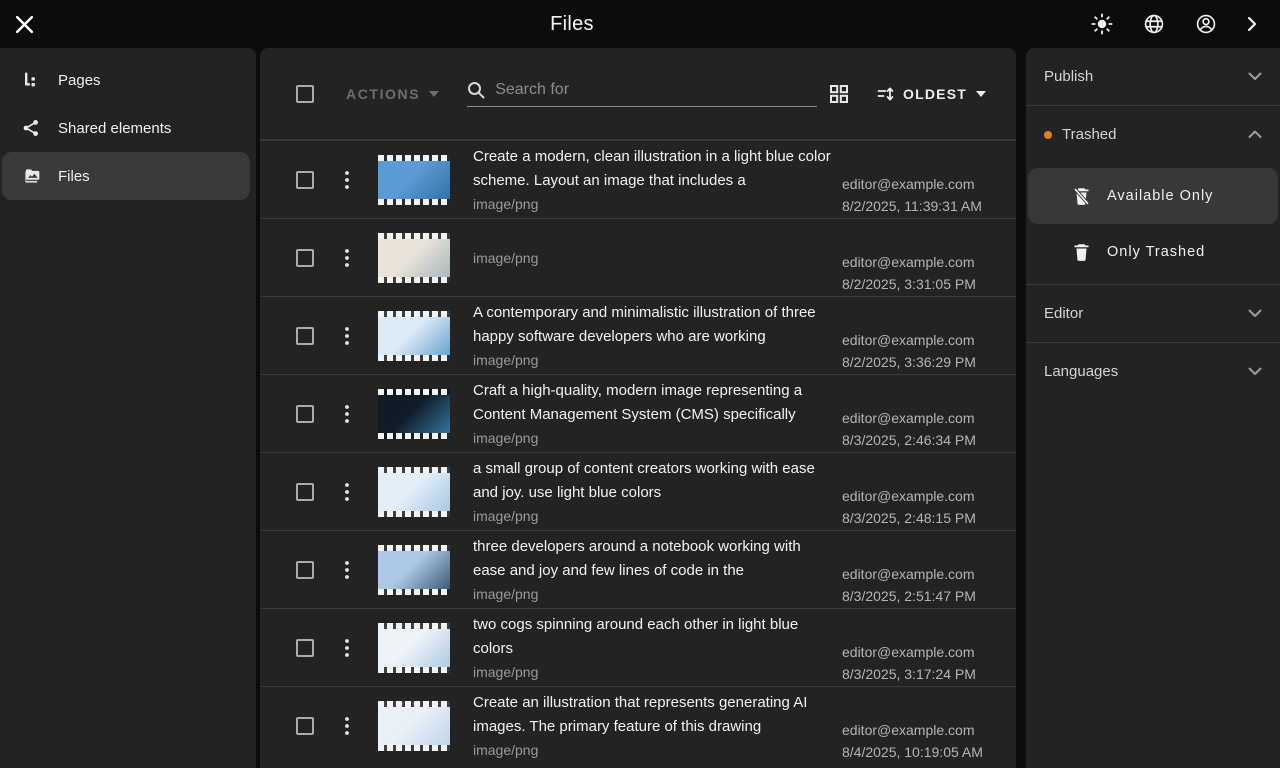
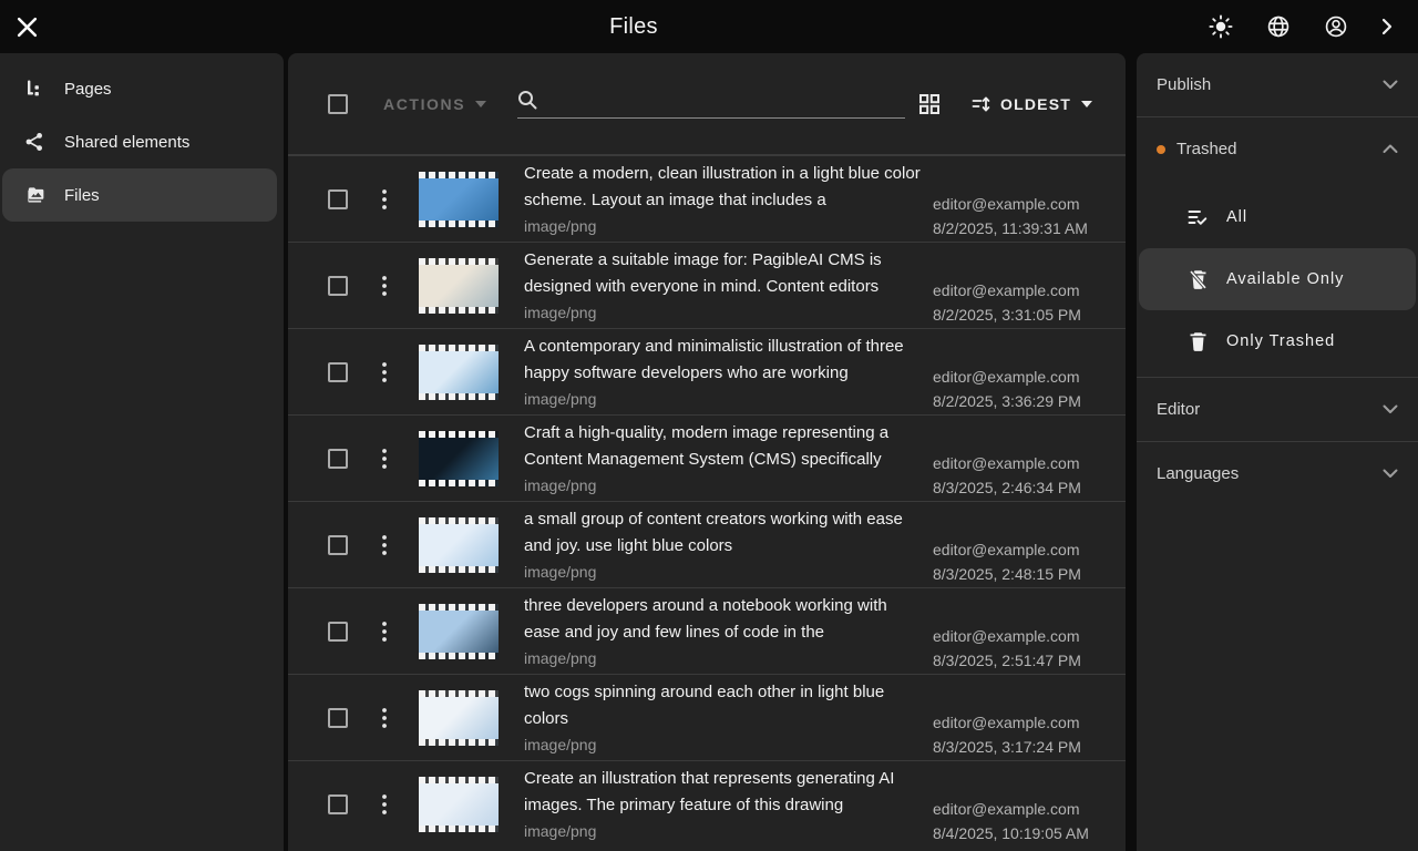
  Files
  Pages
  Shared elements
  Files
  ACTIONS
- Search for
  OLDEST
  Create a modern, clean illustration in a light blue color scheme. Layout an image that includes a
  image/png
  editor@example.com
  8/2/2025, 11:39:31 AM
+ Generate a suitable image for: PagibleAI CMS is designed with everyone in mind. Content editors
  image/png
  editor@example.com
  8/2/2025, 3:31:05 PM
  A contemporary and minimalistic illustration of three happy software developers who are working
  image/png
  editor@example.com
  8/2/2025, 3:36:29 PM
  Craft a high-quality, modern image representing a Content Management System (CMS) specifically
  image/png
  editor@example.com
  8/3/2025, 2:46:34 PM
  a small group of content creators working with ease and joy. use light blue colors
  image/png
  editor@example.com
  8/3/2025, 2:48:15 PM
  three developers around a notebook working with ease and joy and few lines of code in the
  image/png
  editor@example.com
  8/3/2025, 2:51:47 PM
  two cogs spinning around each other in light blue colors
  image/png
  editor@example.com
  8/3/2025, 3:17:24 PM
  Create an illustration that represents generating AI images. The primary feature of this drawing
  image/png
  editor@example.com
  8/4/2025, 10:19:05 AM
  Publish
  Trashed
+ All
  Available Only
  Only Trashed
  Editor
  Languages
